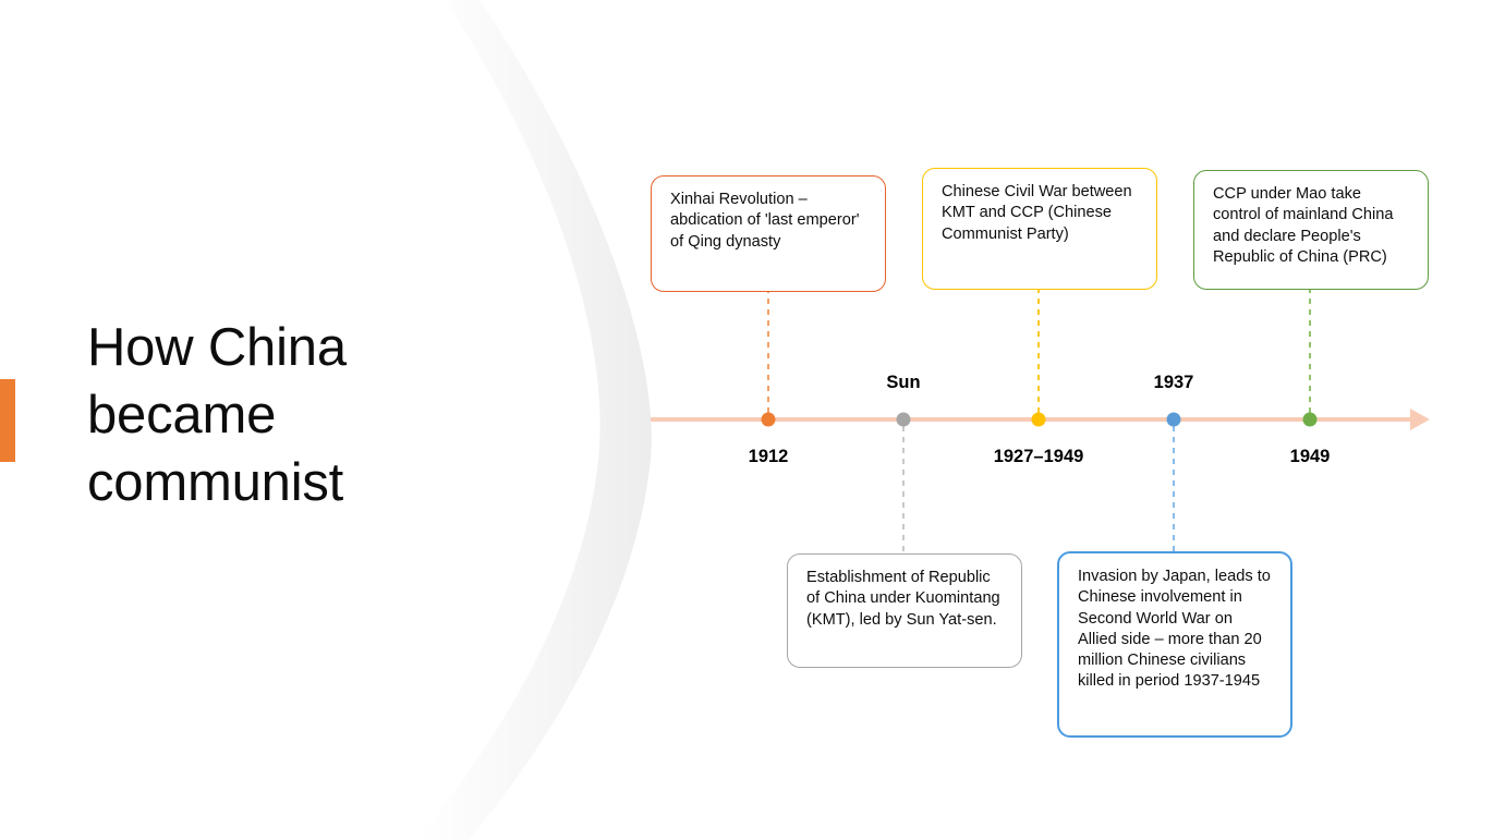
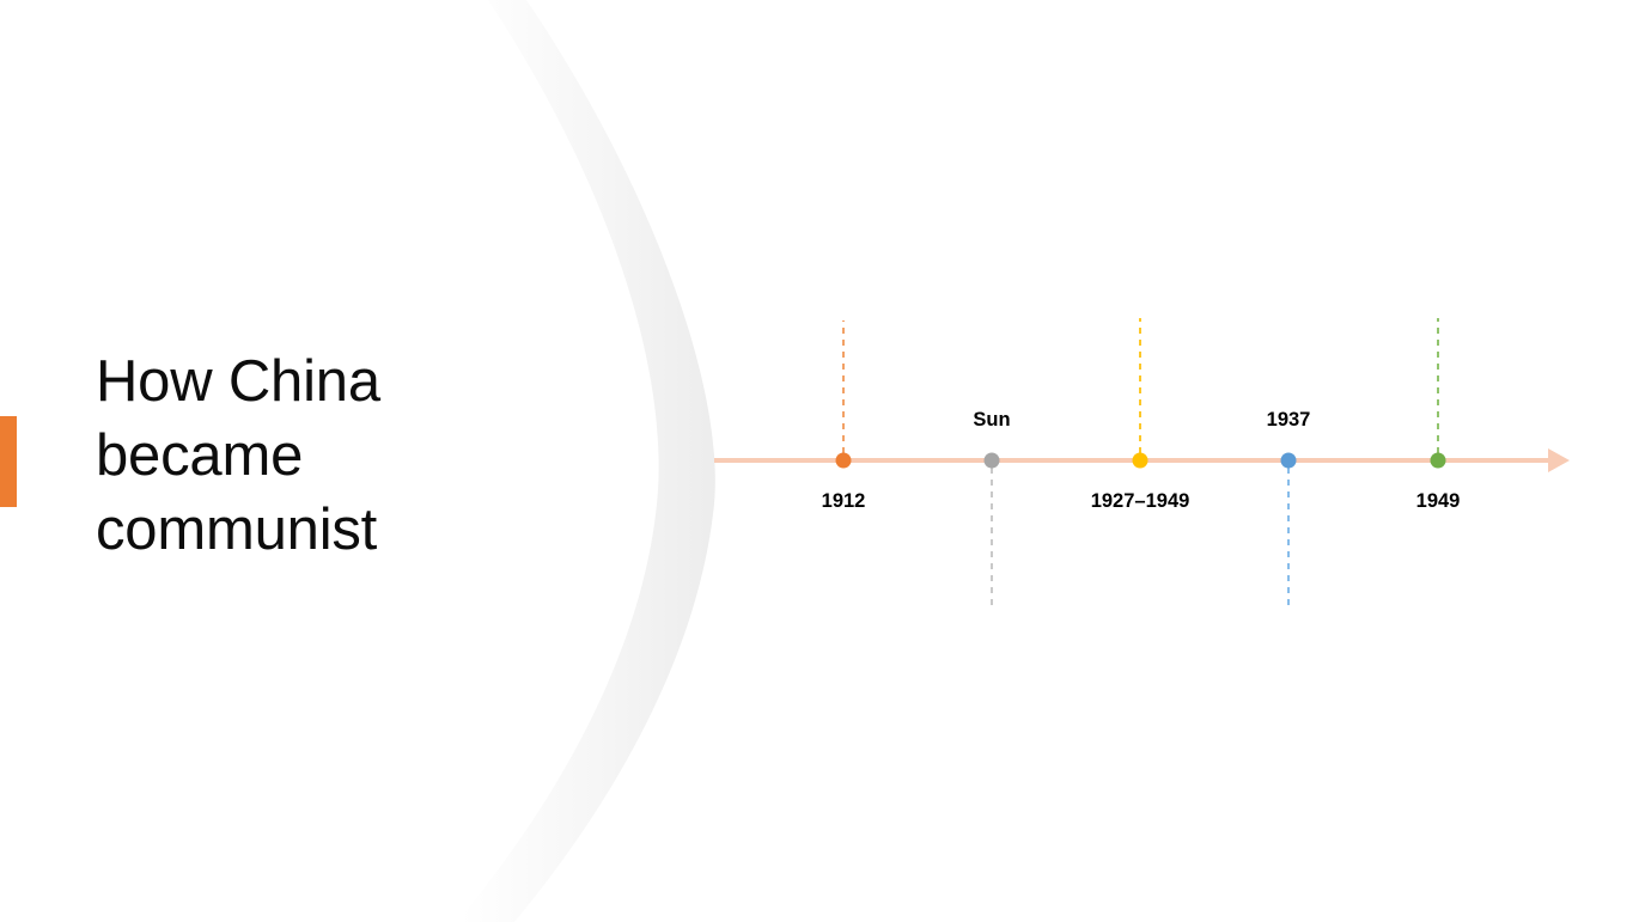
  How China became communist
  1912
  Sun
  1927–1949
  1937
  1949
- Xinhai Revolution – abdication of 'last emperor' of Qing dynasty
- Chinese Civil War between KMT and CCP (Chinese Communist Party)
- CCP under Mao take control of mainland China and declare People's Republic of China (PRC)
- Establishment of Republic of China under Kuomintang (KMT), led by Sun Yat-sen.
- Invasion by Japan, leads to Chinese involvement in Second World War on Allied side – more than 20 million Chinese civilians killed in period 1937-1945
